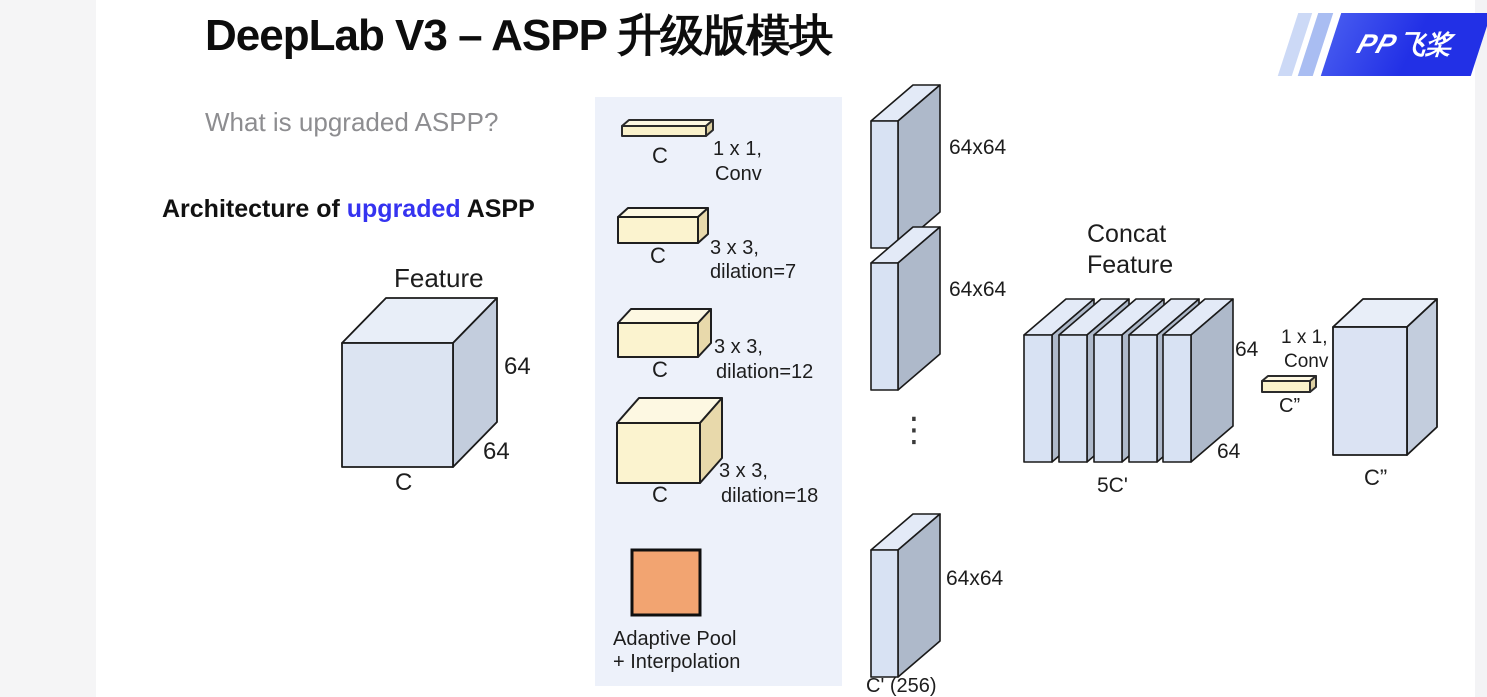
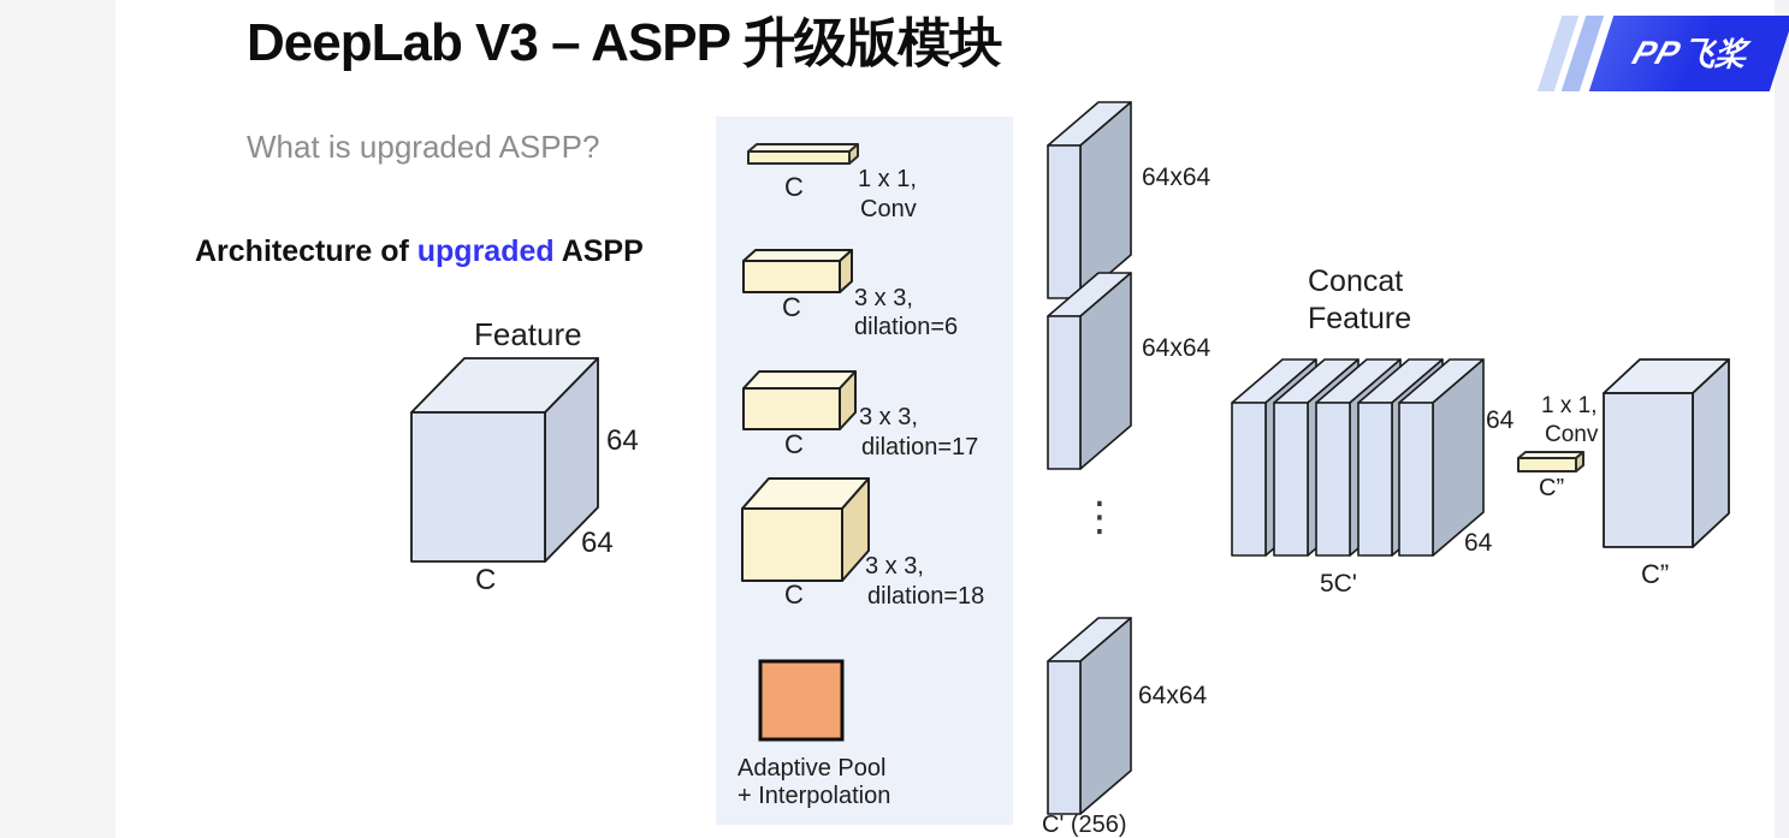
  DeepLab V3 – ASPP 升级版模块
  What is upgraded ASPP?
  Architecture of upgraded ASPP
  Feature
  64
  64
  C
  C
  1 x 1,
  Conv
  C
  3 x 3,
- dilation=7
+ dilation=6
  C
  3 x 3,
- dilation=12
+ dilation=17
  C
  3 x 3,
  dilation=18
  Adaptive Pool
  + Interpolation
  64x64
  64x64
  ⋮
  64x64
  C' (256)
  Concat
  Feature
  64
  64
  5C'
  1 x 1,
  Conv
  C”
  C”
